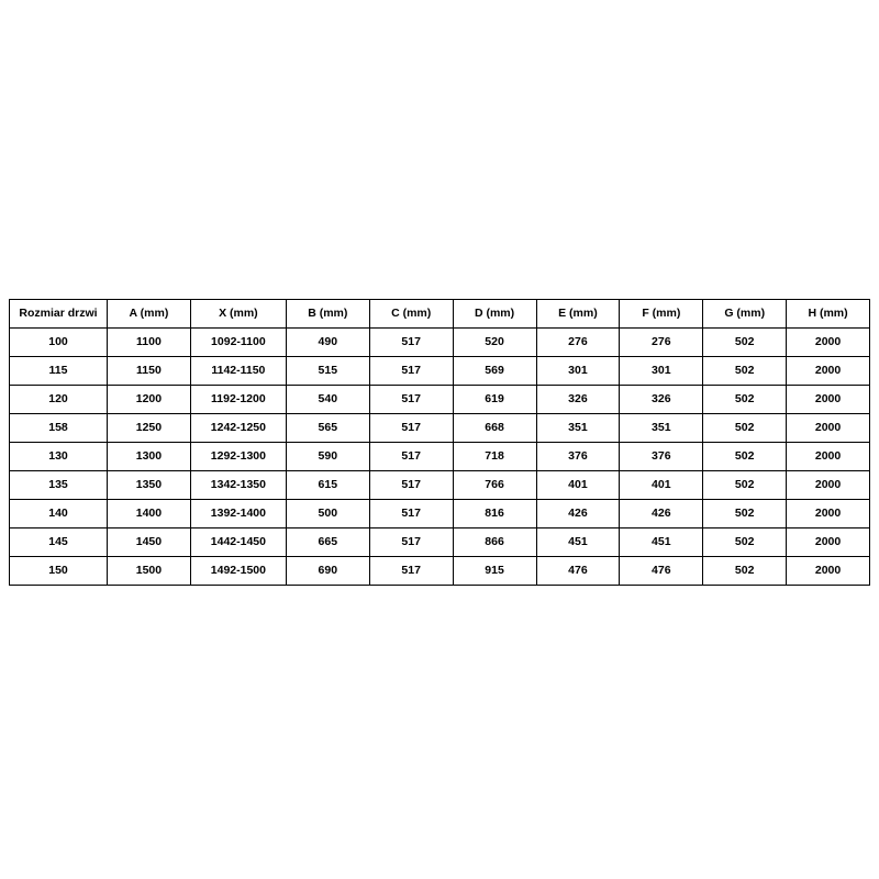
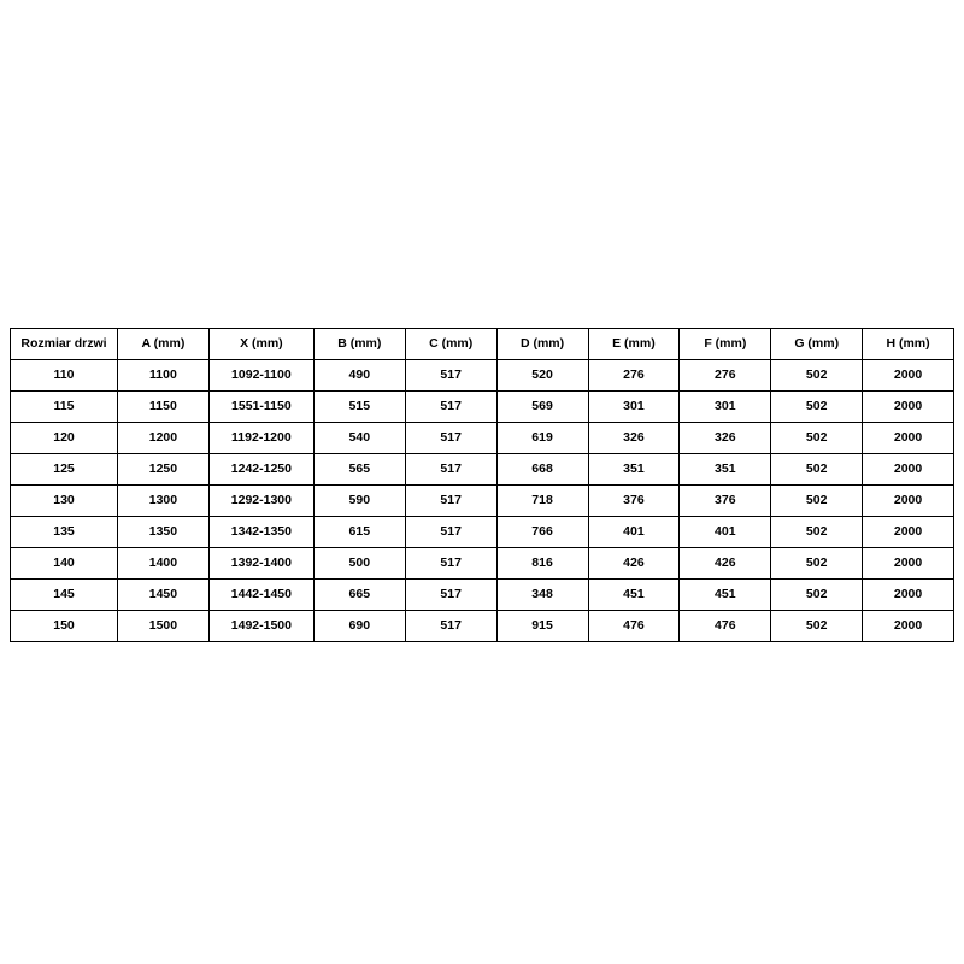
  Rozmiar drzwi	A (mm)	X (mm)	B (mm)	C (mm)	D (mm)	E (mm)	F (mm)	G (mm)	H (mm)
- 100	1100	1092-1100	490	517	520	276	276	502	2000
+ 110	1100	1092-1100	490	517	520	276	276	502	2000
- 115	1150	1142-1150	515	517	569	301	301	502	2000
+ 115	1150	1551-1150	515	517	569	301	301	502	2000
  120	1200	1192-1200	540	517	619	326	326	502	2000
- 158	1250	1242-1250	565	517	668	351	351	502	2000
+ 125	1250	1242-1250	565	517	668	351	351	502	2000
  130	1300	1292-1300	590	517	718	376	376	502	2000
  135	1350	1342-1350	615	517	766	401	401	502	2000
  140	1400	1392-1400	500	517	816	426	426	502	2000
- 145	1450	1442-1450	665	517	866	451	451	502	2000
+ 145	1450	1442-1450	665	517	348	451	451	502	2000
  150	1500	1492-1500	690	517	915	476	476	502	2000
